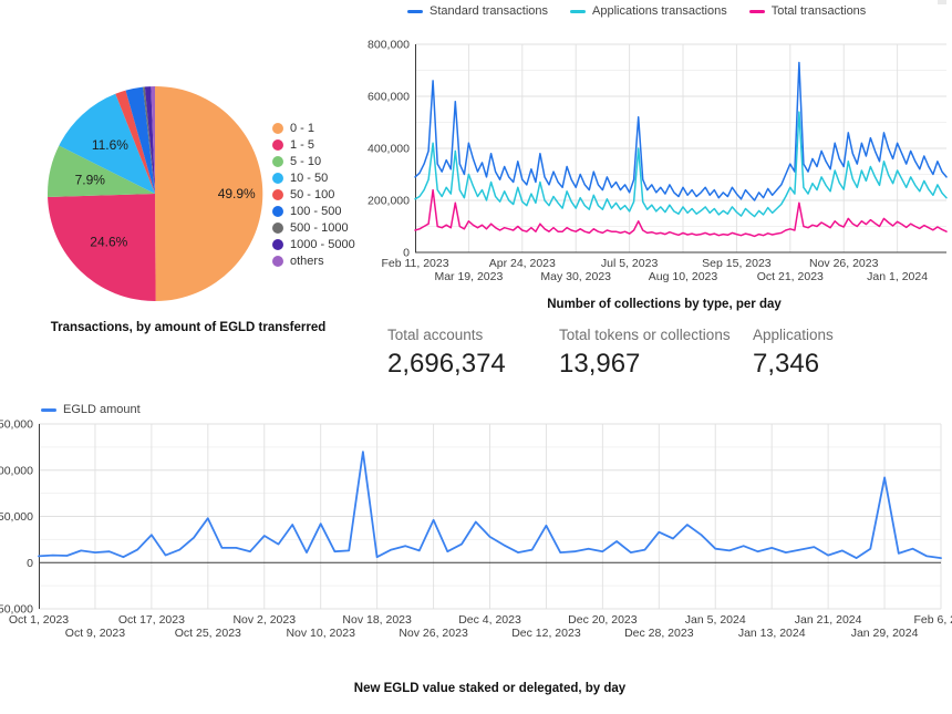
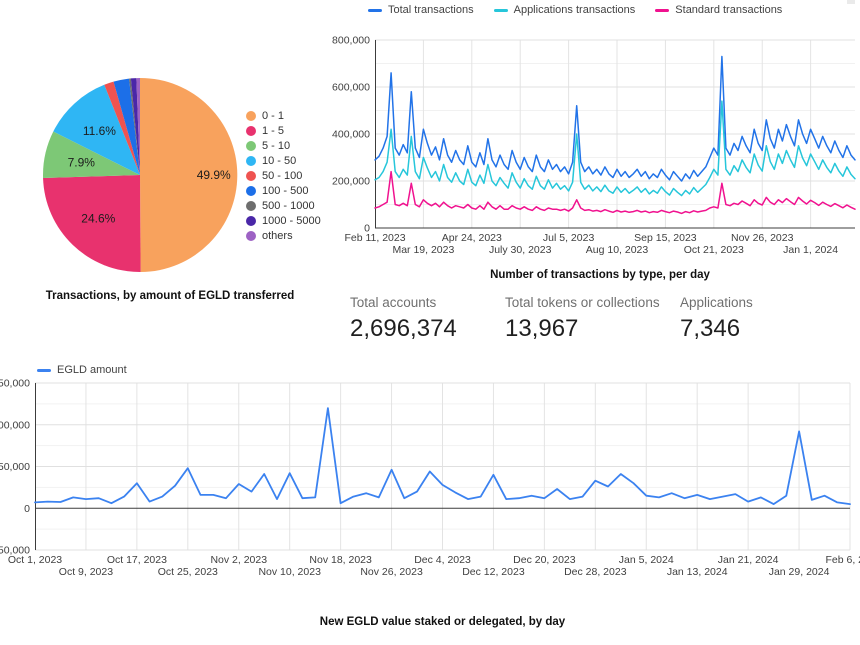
  49.9%
  24.6%
  7.9%
  11.6%
  0 - 1
  1 - 5
  5 - 10
  10 - 50
  50 - 100
  100 - 500
  500 - 1000
  1000 - 5000
  others
  Transactions, by amount of EGLD transferred
- Standard transactions
+ Total transactions
  Applications transactions
- Total transactions
+ Standard transactions
  0
  200,000
  400,000
  600,000
  800,000
  Feb 11, 2023
  Mar 19, 2023
  Apr 24, 2023
- May 30, 2023
+ July 30, 2023
  Jul 5, 2023
  Aug 10, 2023
  Sep 15, 2023
  Oct 21, 2023
  Nov 26, 2023
  Jan 1, 2024
- Number of collections by type, per day
+ Number of transactions by type, per day
  Total accounts
  2,696,374
  Total tokens or collections
  13,967
  Applications
  7,346
  EGLD amount
  50,000
  0
  50,000
  00,000
  50,000
  Oct 1, 2023
  Oct 9, 2023
  Oct 17, 2023
  Oct 25, 2023
  Nov 2, 2023
  Nov 10, 2023
  Nov 18, 2023
  Nov 26, 2023
  Dec 4, 2023
  Dec 12, 2023
  Dec 20, 2023
  Dec 28, 2023
  Jan 5, 2024
  Jan 13, 2024
  Jan 21, 2024
  Jan 29, 2024
  Feb 6,
  New EGLD value staked or delegated, by day
